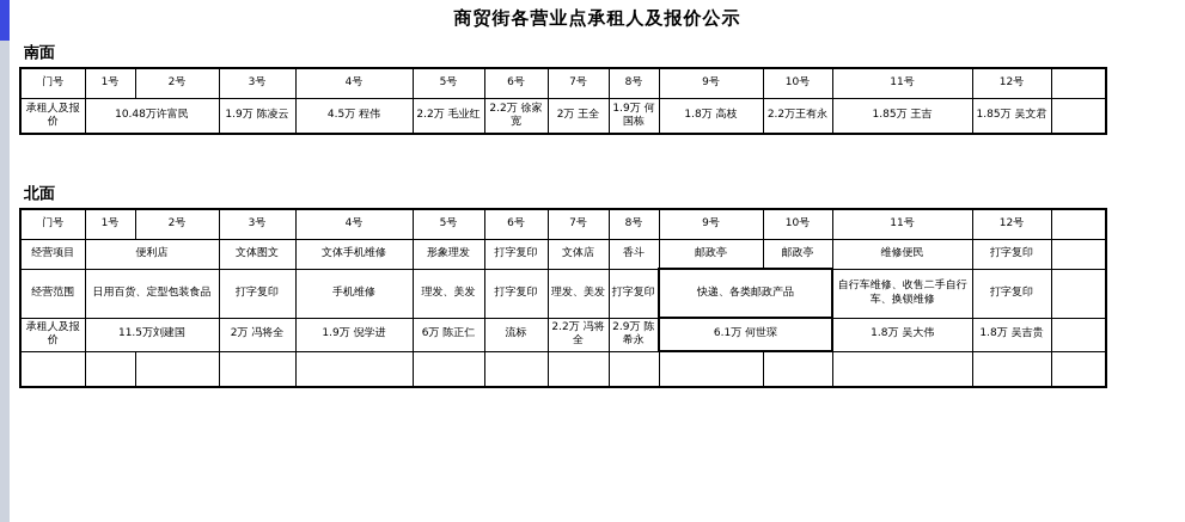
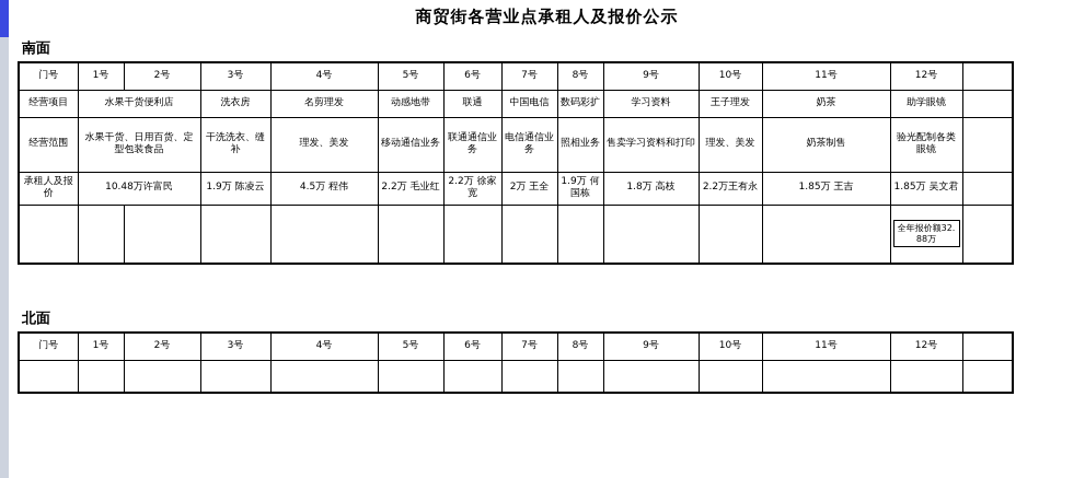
  商贸街各营业点承租人及报价公示
  南面
  门号	1号	2号	3号	4号	5号	6号	7号	8号	9号	10号	11号	12号
+ 经营项目	水果干货便利店	洗衣房	名剪理发	动感地带	联通	中国电信	数码彩扩	学习资料	王子理发	奶茶	助学眼镜
+ 经营范围	水果干货、日用百货、定型包装食品	干洗洗衣、缝补	理发、美发	移动通信业务	联通通信业务	电信通信业务	照相业务	售卖学习资料和打印	理发、美发	奶茶制售	验光配制各类眼镜
  承租人及报价	10.48万许富民	1.9万 陈凌云	4.5万 程伟	2.2万 毛业红	2.2万 徐家宽	2万 王全	1.9万 何国栋	1.8万 高枝	2.2万王有永	1.85万 王吉	1.85万 吴文君
+ 												全年报价额32.88万
  北面
  门号	1号	2号	3号	4号	5号	6号	7号	8号	9号	10号	11号	12号
- 经营项目	便利店	文体图文	文体手机维修	形象理发	打字复印	文体店	香斗	邮政亭	邮政亭	维修便民	打字复印
- 经营范围	日用百货、定型包装食品	打字复印	手机维修	理发、美发	打字复印	理发、美发	打字复印	快递、各类邮政产品	自行车维修、收售二手自行车、换锁维修	打字复印
- 承租人及报价	11.5万刘建国	2万 冯将全	1.9万 倪学进	6万 陈正仁	流标	2.2万 冯将全	2.9万 陈希永	6.1万 何世琛	1.8万 吴大伟	1.8万 吴吉贵
